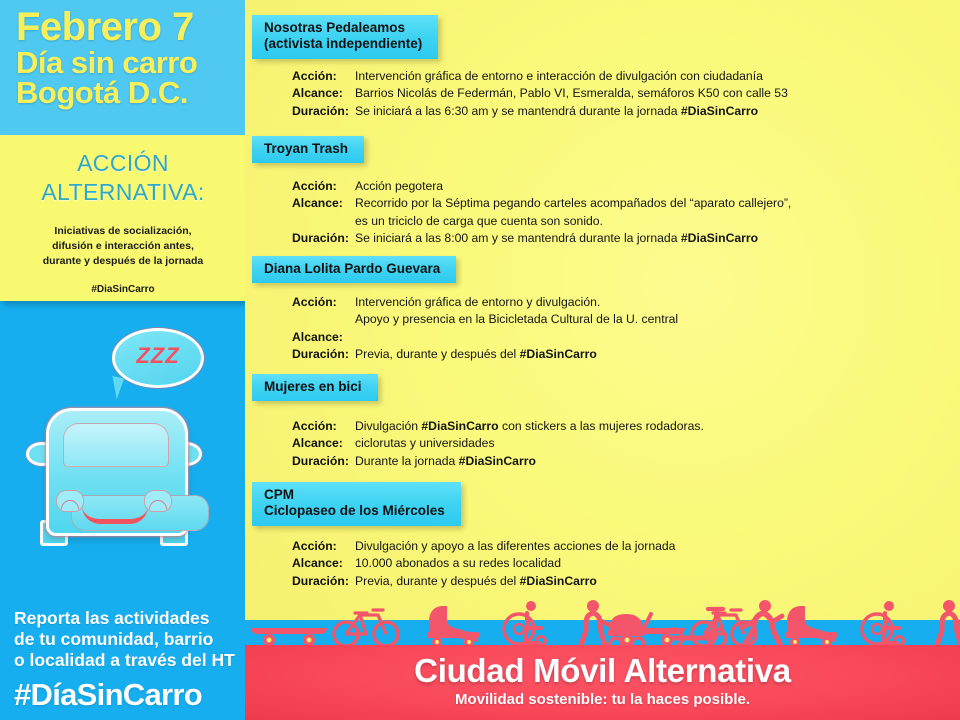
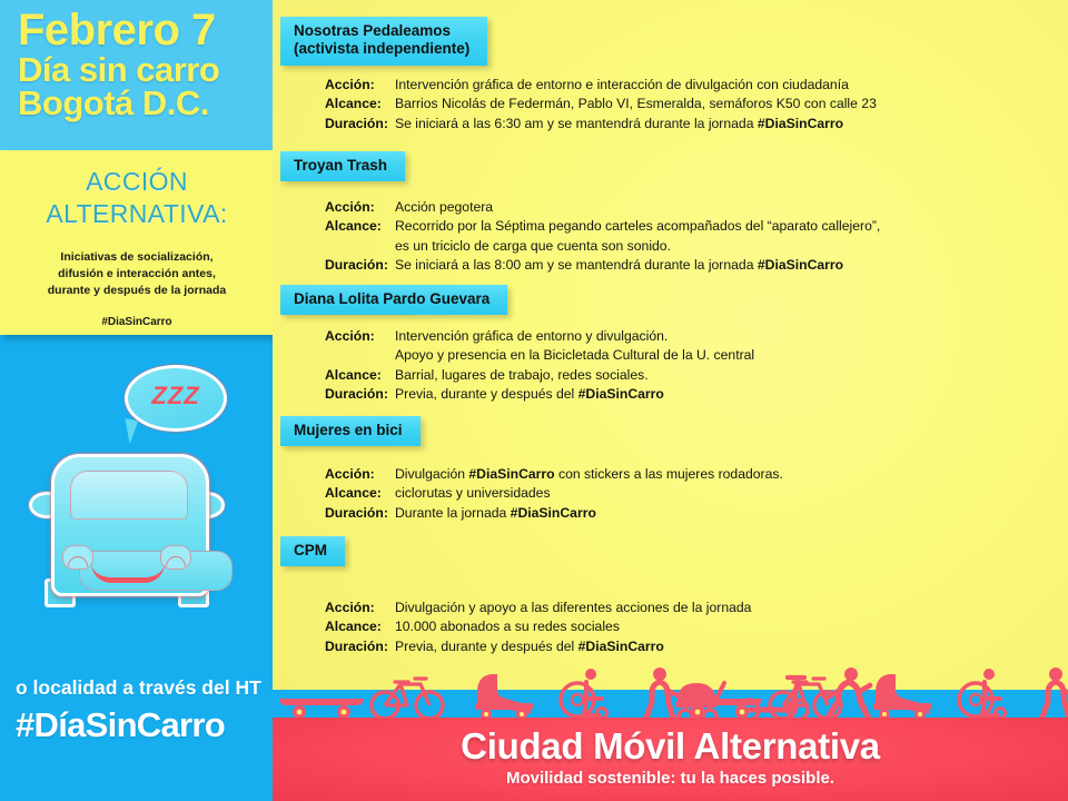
  Febrero 7
  Día sin carro
  Bogotá D.C.
  ACCIÓN
  ALTERNATIVA:
  Iniciativas de socialización,
  difusión e interacción antes,
  durante y después de la jornada
  #DiaSinCarro
  ZZZ
- Reporta las actividades
- de tu comunidad, barrio
  o localidad a través del HT
  #DíaSinCarro
  Nosotras Pedaleamos
  (activista independiente)
  Acción:
  Intervención gráfica de entorno e interacción de divulgación con ciudadanía
  Alcance:
- Barrios Nicolás de Federmán, Pablo VI, Esmeralda, semáforos K50 con calle 53
+ Barrios Nicolás de Federmán, Pablo VI, Esmeralda, semáforos K50 con calle 23
  Duración:
  Se iniciará a las 6:30 am y se mantendrá durante la jornada #DiaSinCarro
  Troyan Trash
  Acción:
  Acción pegotera
  Alcance:
  Recorrido por la Séptima pegando carteles acompañados del “aparato callejero”,
  es un triciclo de carga que cuenta son sonido.
  Duración:
  Se iniciará a las 8:00 am y se mantendrá durante la jornada #DiaSinCarro
  Diana Lolita Pardo Guevara
  Acción:
  Intervención gráfica de entorno y divulgación.
  Apoyo y presencia en la Bicicletada Cultural de la U. central
  Alcance:
+ Barrial, lugares de trabajo, redes sociales.
  Duración:
  Previa, durante y después del #DiaSinCarro
  Mujeres en bici
  Acción:
  Divulgación #DiaSinCarro con stickers a las mujeres rodadoras.
  Alcance:
  ciclorutas y universidades
  Duración:
  Durante la jornada #DiaSinCarro
  CPM
- Ciclopaseo de los Miércoles
  Acción:
  Divulgación y apoyo a las diferentes acciones de la jornada
  Alcance:
- 10.000 abonados a su redes localidad
+ 10.000 abonados a su redes sociales
  Duración:
  Previa, durante y después del #DiaSinCarro
  Ciudad Móvil Alternativa
  Movilidad sostenible: tu la haces posible.
